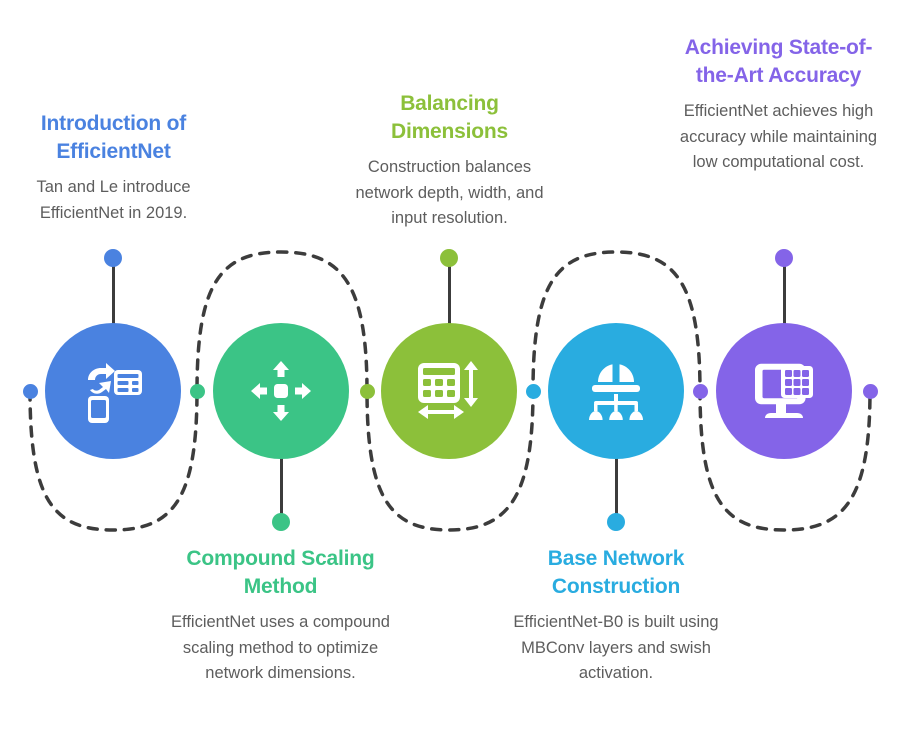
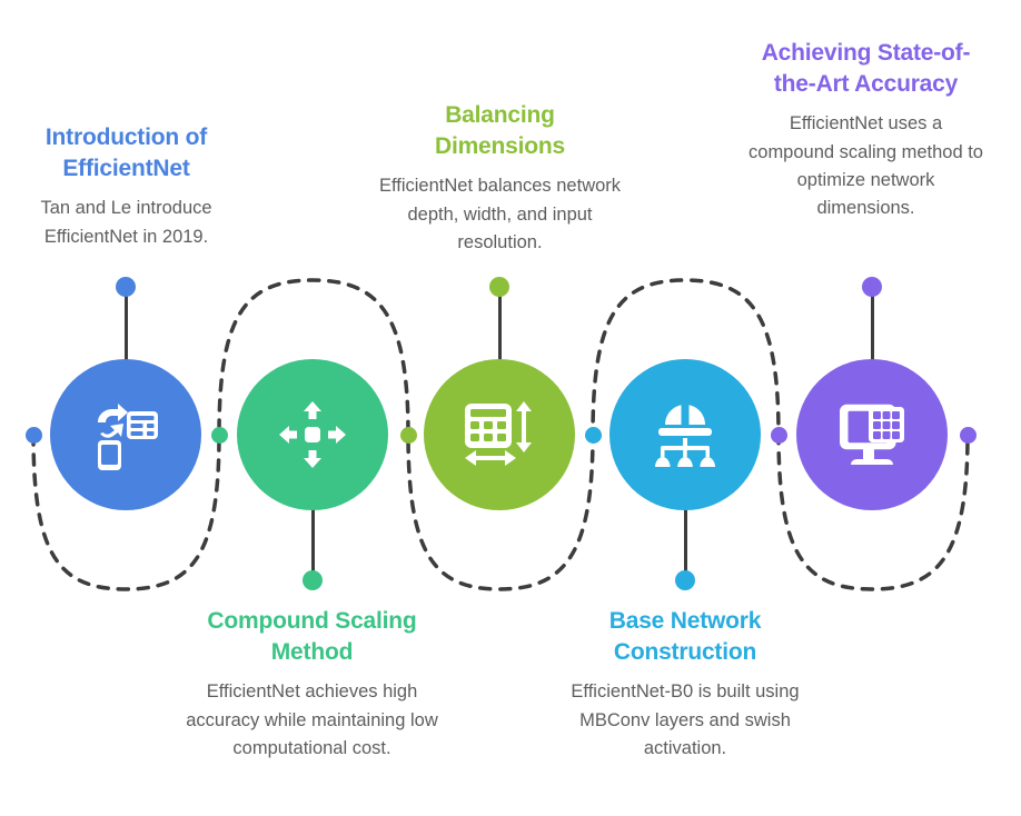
  Introduction of EfficientNet
  Tan and Le introduce EfficientNet in 2019.
  Compound Scaling Method
- EfficientNet uses a compound scaling method to optimize network dimensions.
+ EfficientNet achieves high accuracy while maintaining low computational cost.
  Balancing Dimensions
- Construction balances network depth, width, and input resolution.
+ EfficientNet balances network depth, width, and input resolution.
  Base Network Construction
  EfficientNet-B0 is built using MBConv layers and swish activation.
  Achieving State-of-the-Art Accuracy
- EfficientNet achieves high accuracy while maintaining low computational cost.
+ EfficientNet uses a compound scaling method to optimize network dimensions.
